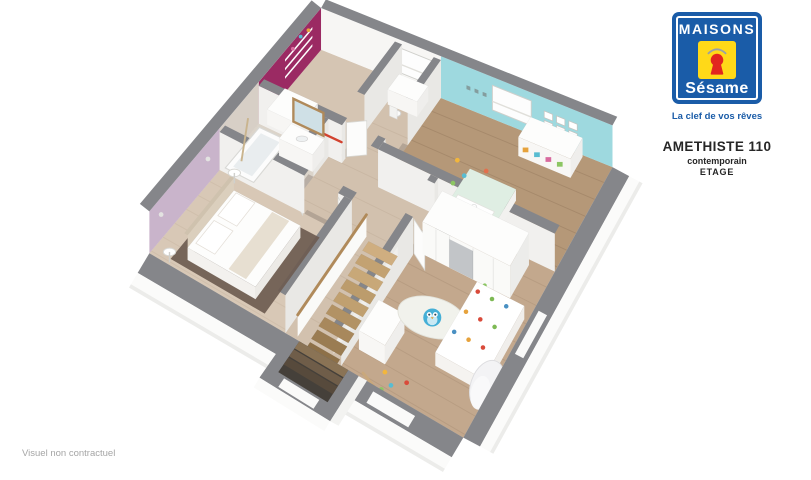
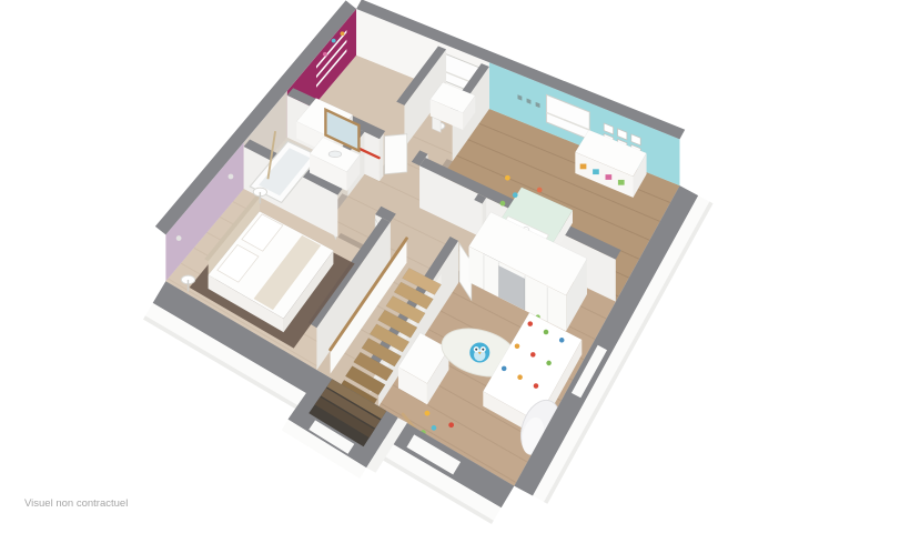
- MAISONS
- Sésame
- La clef de vos rêves
- AMETHISTE 110
- contemporain
- ETAGE
  Visuel non contractuel
